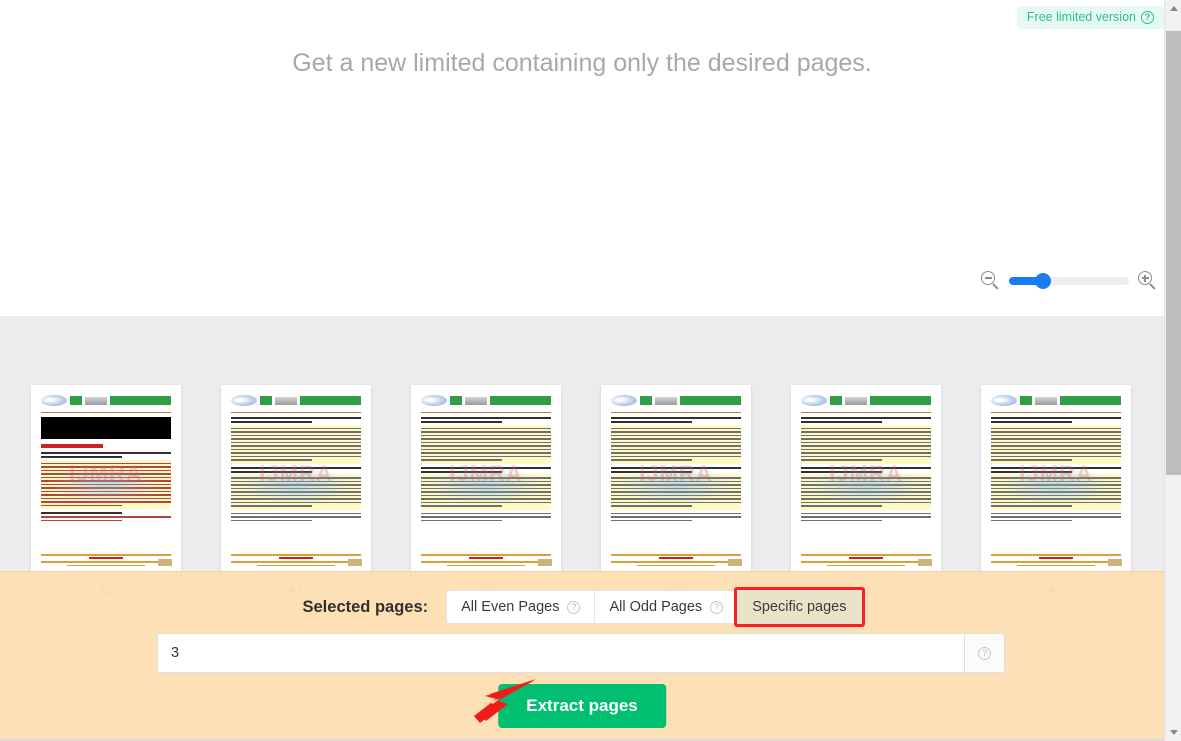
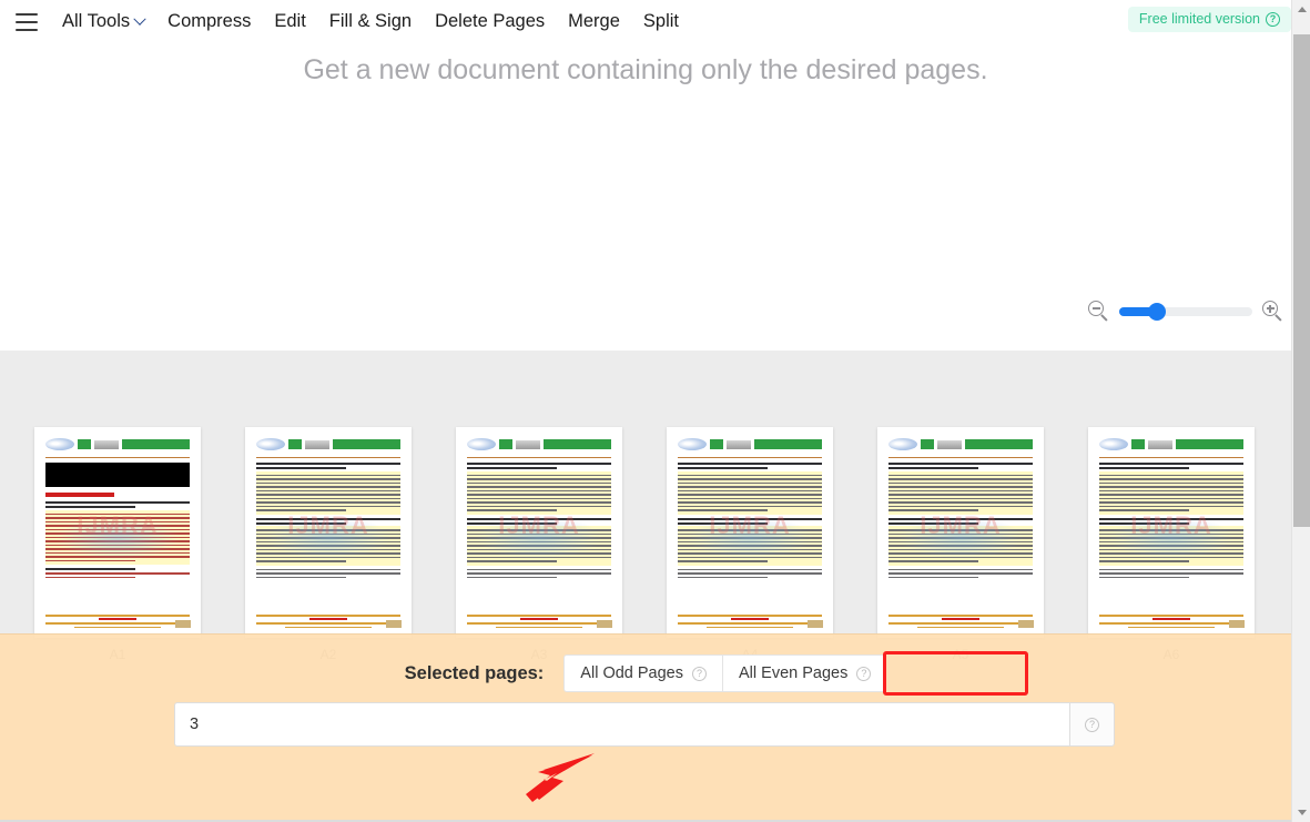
+ All Tools
+ Compress
+ Edit
+ Fill & Sign
+ Delete Pages
+ Merge
+ Split
  Free limited version
  ?
- Get a new limited containing only the desired pages.
+ Get a new document containing only the desired pages.
  IJMRA
  IJMRA
  IJMRA
  IJMRA
  IJMRA
  IJMRA
  Selected pages:
- All Even Pages
+ All Odd Pages
  ?
- All Odd Pages
+ All Even Pages
  ?
- Specific pages
  3
  ?
- Extract pages
